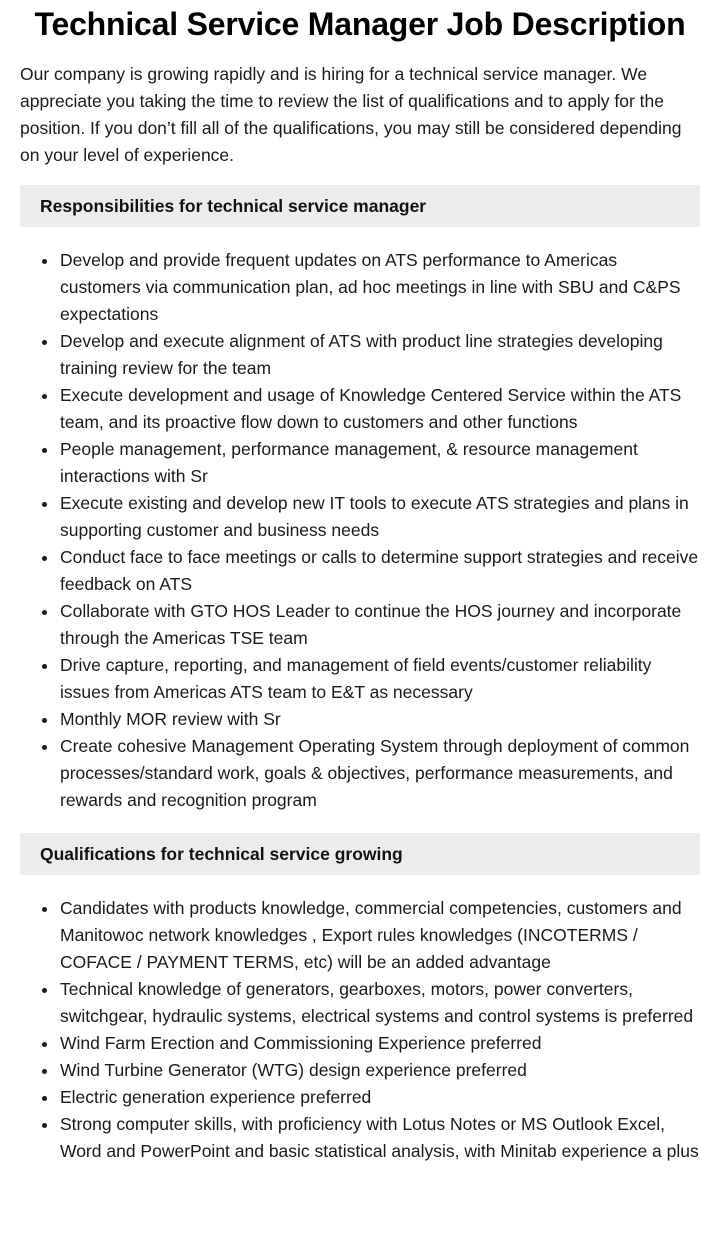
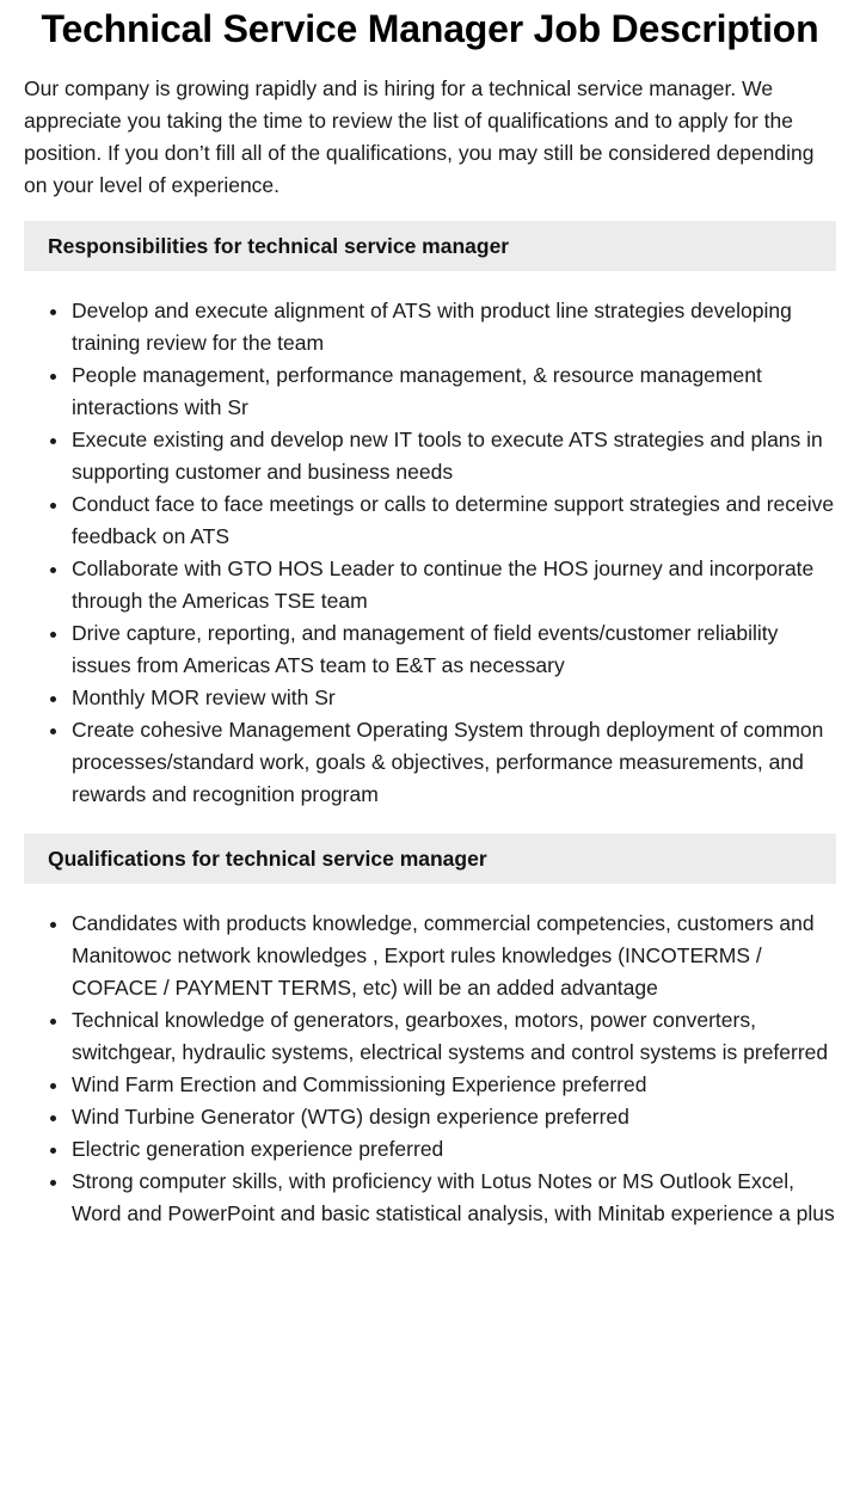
  Technical Service Manager Job Description
  Our company is growing rapidly and is hiring for a technical service manager. We appreciate you taking the time to review the list of qualifications and to apply for the position. If you don’t fill all of the qualifications, you may still be considered depending on your level of experience.
  Responsibilities for technical service manager
- Develop and provide frequent updates on ATS performance to Americas customers via communication plan, ad hoc meetings in line with SBU and C&PS expectations
  Develop and execute alignment of ATS with product line strategies developing training review for the team
- Execute development and usage of Knowledge Centered Service within the ATS team, and its proactive flow down to customers and other functions
  People management, performance management, & resource management interactions with Sr
  Execute existing and develop new IT tools to execute ATS strategies and plans in supporting customer and business needs
  Conduct face to face meetings or calls to determine support strategies and receive feedback on ATS
  Collaborate with GTO HOS Leader to continue the HOS journey and incorporate through the Americas TSE team
  Drive capture, reporting, and management of field events/customer reliability issues from Americas ATS team to E&T as necessary
  Monthly MOR review with Sr
  Create cohesive Management Operating System through deployment of common processes/standard work, goals & objectives, performance measurements, and rewards and recognition program
- Qualifications for technical service growing
+ Qualifications for technical service manager
  Candidates with products knowledge, commercial competencies, customers and Manitowoc network knowledges , Export rules knowledges (INCOTERMS / COFACE / PAYMENT TERMS, etc) will be an added advantage
  Technical knowledge of generators, gearboxes, motors, power converters, switchgear, hydraulic systems, electrical systems and control systems is preferred
  Wind Farm Erection and Commissioning Experience preferred
  Wind Turbine Generator (WTG) design experience preferred
  Electric generation experience preferred
  Strong computer skills, with proficiency with Lotus Notes or MS Outlook Excel, Word and PowerPoint and basic statistical analysis, with Minitab experience a plus
